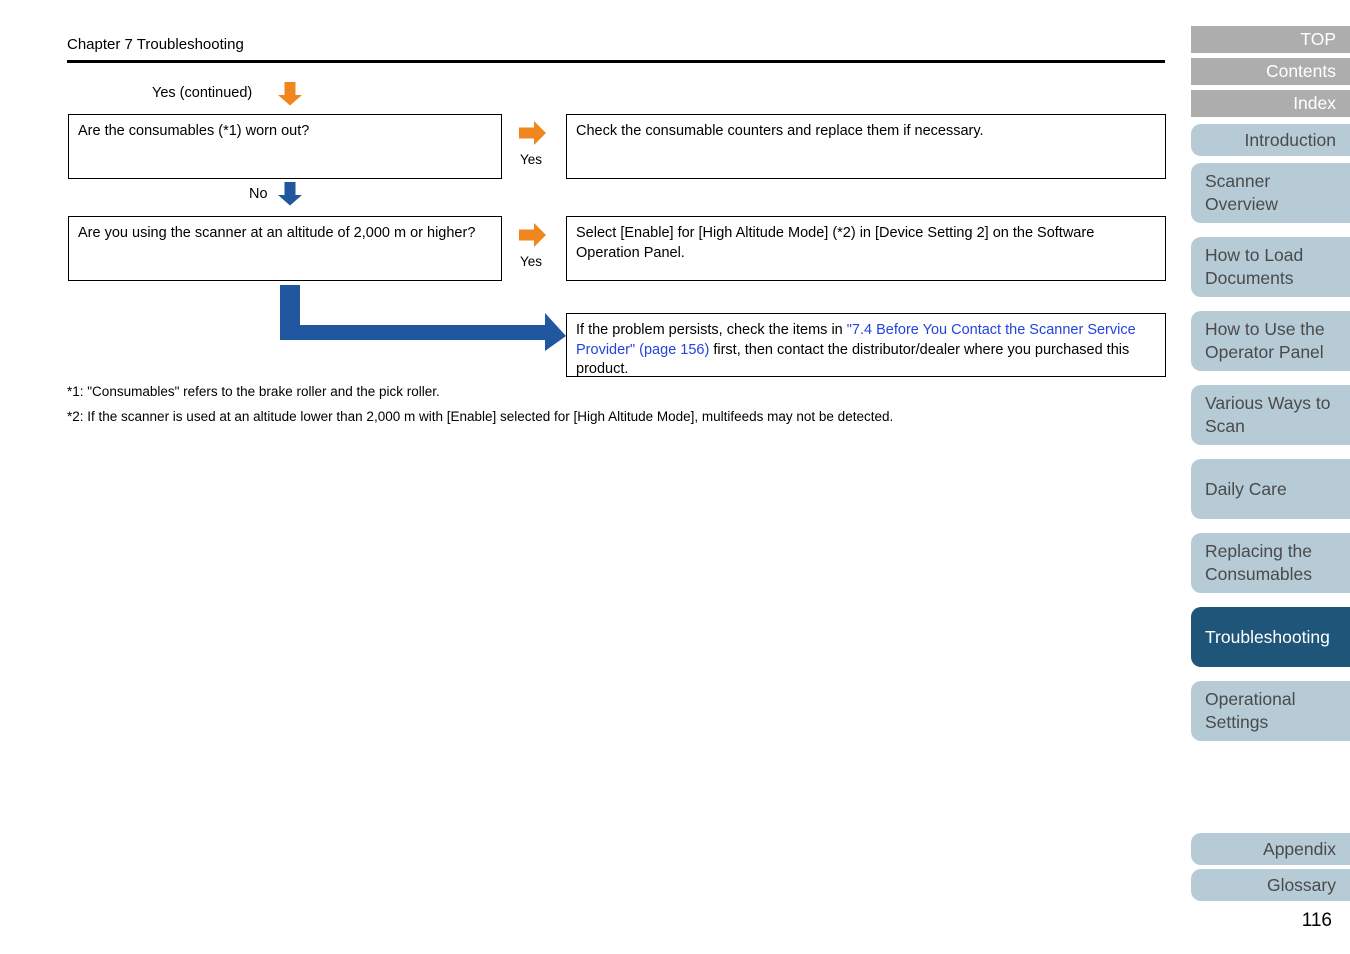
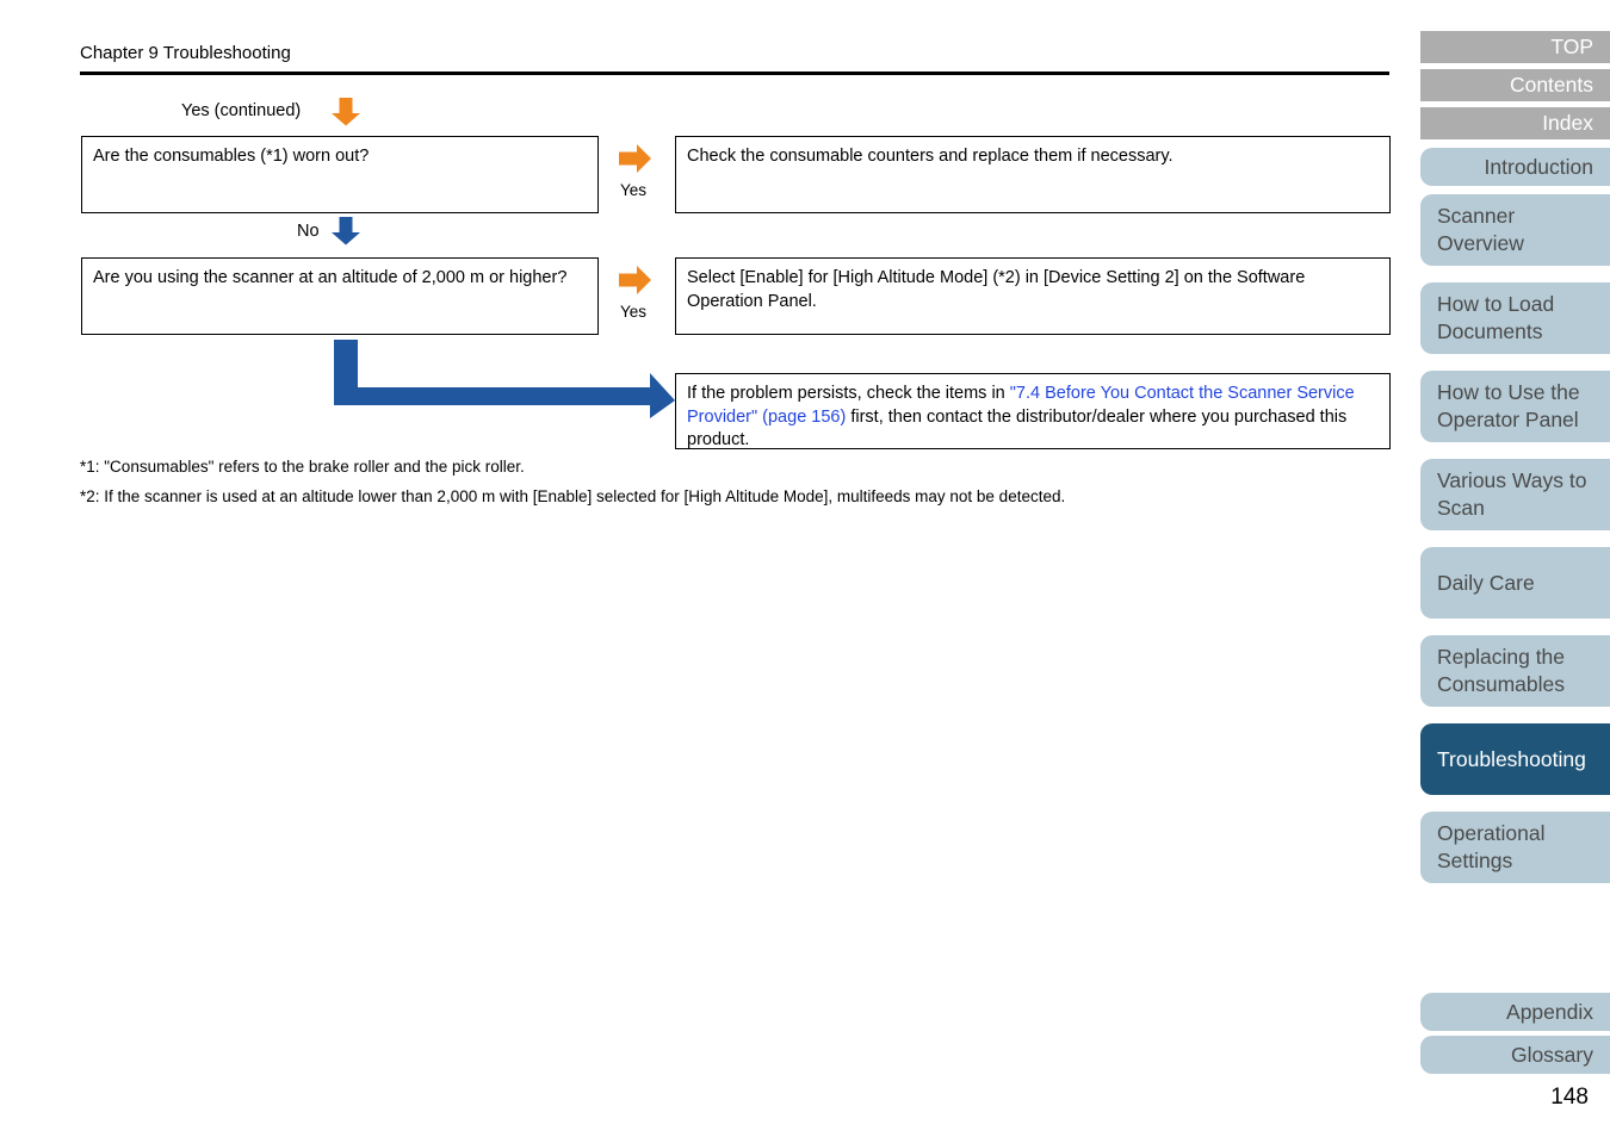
- Chapter 7 Troubleshooting
+ Chapter 9 Troubleshooting
  Yes (continued)
  Are the consumables (*1) worn out?
  Yes
  Check the consumable counters and replace them if necessary.
  No
  Are you using the scanner at an altitude of 2,000 m or higher?
  Yes
  Select [Enable] for [High Altitude Mode] (*2) in [Device Setting 2] on the Software Operation Panel.
  If the problem persists, check the items in "7.4 Before You Contact the Scanner Service Provider" (page 156) first, then contact the distributor/dealer where you purchased this product.
  *1: "Consumables" refers to the brake roller and the pick roller.
  *2: If the scanner is used at an altitude lower than 2,000 m with [Enable] selected for [High Altitude Mode], multifeeds may not be detected.
  TOP
  Contents
  Index
  Introduction
  Scanner Overview
  How to Load Documents
  How to Use the Operator Panel
  Various Ways to Scan
  Daily Care
  Replacing the Consumables
  Troubleshooting
  Operational Settings
  Appendix
  Glossary
- 116
+ 148
